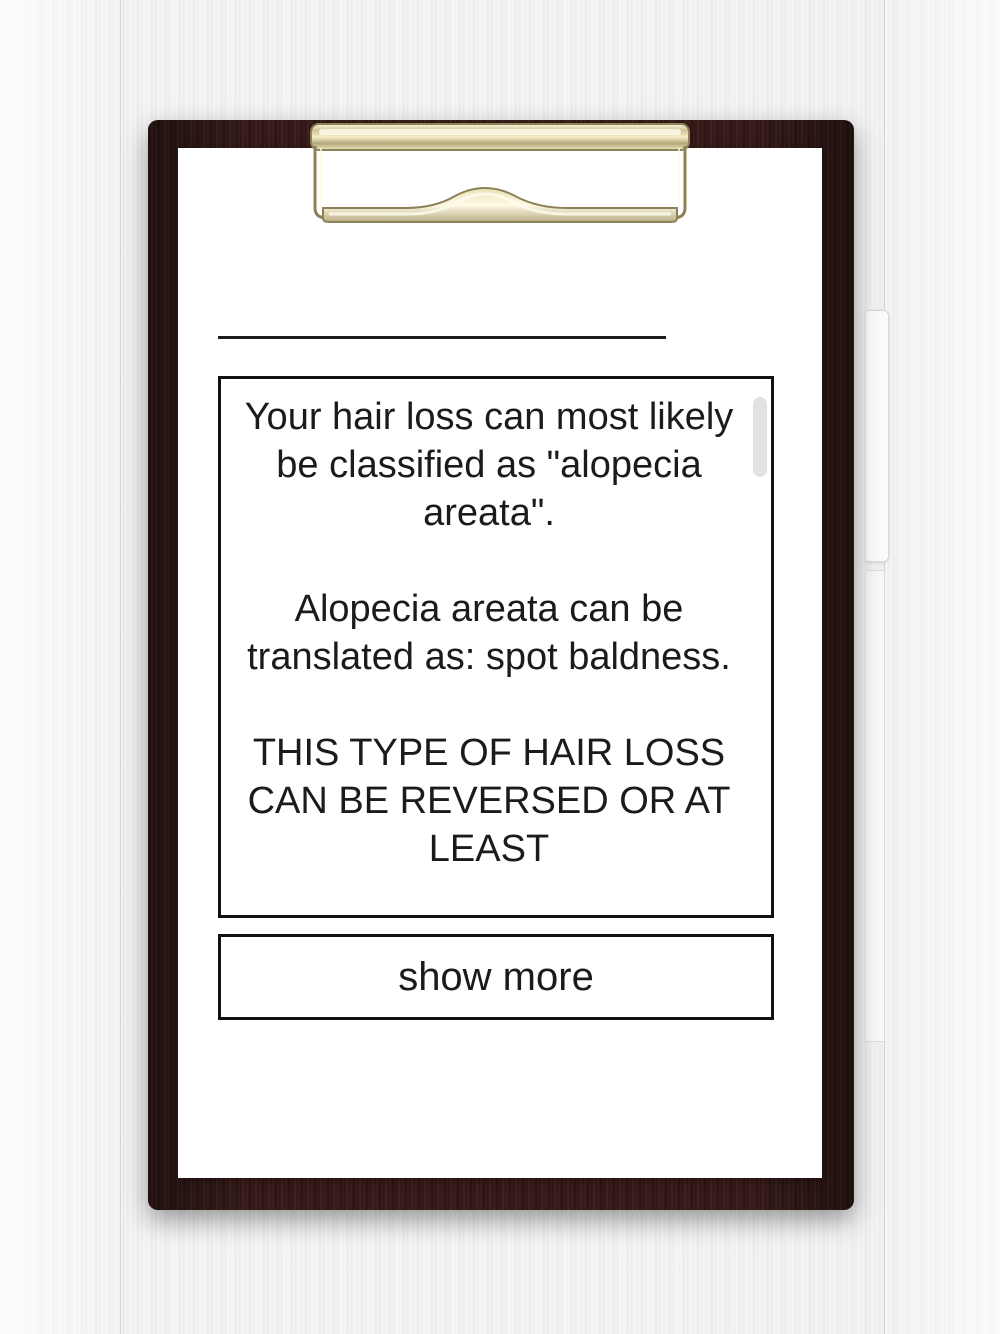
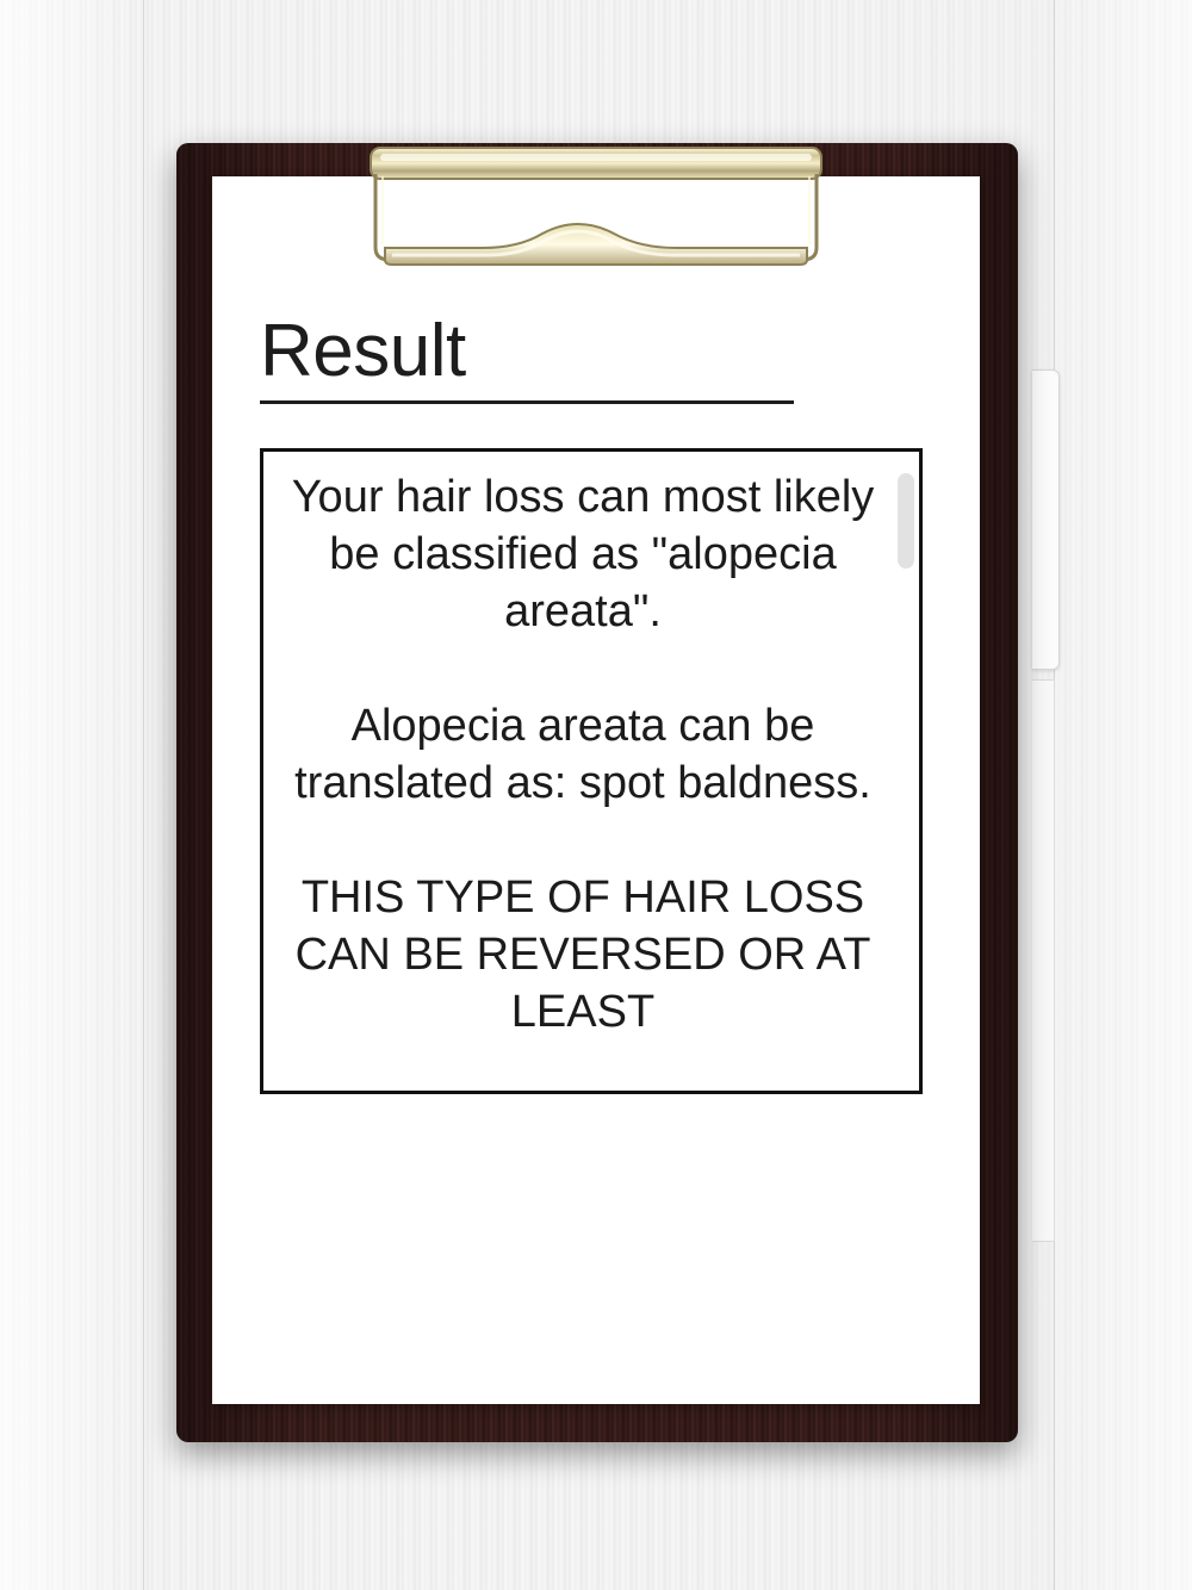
+ Result
  Your hair loss can most likely be classified as "alopecia areata".
  Alopecia areata can be translated as: spot baldness.
  THIS TYPE OF HAIR LOSS CAN BE REVERSED OR AT LEAST
- show more
